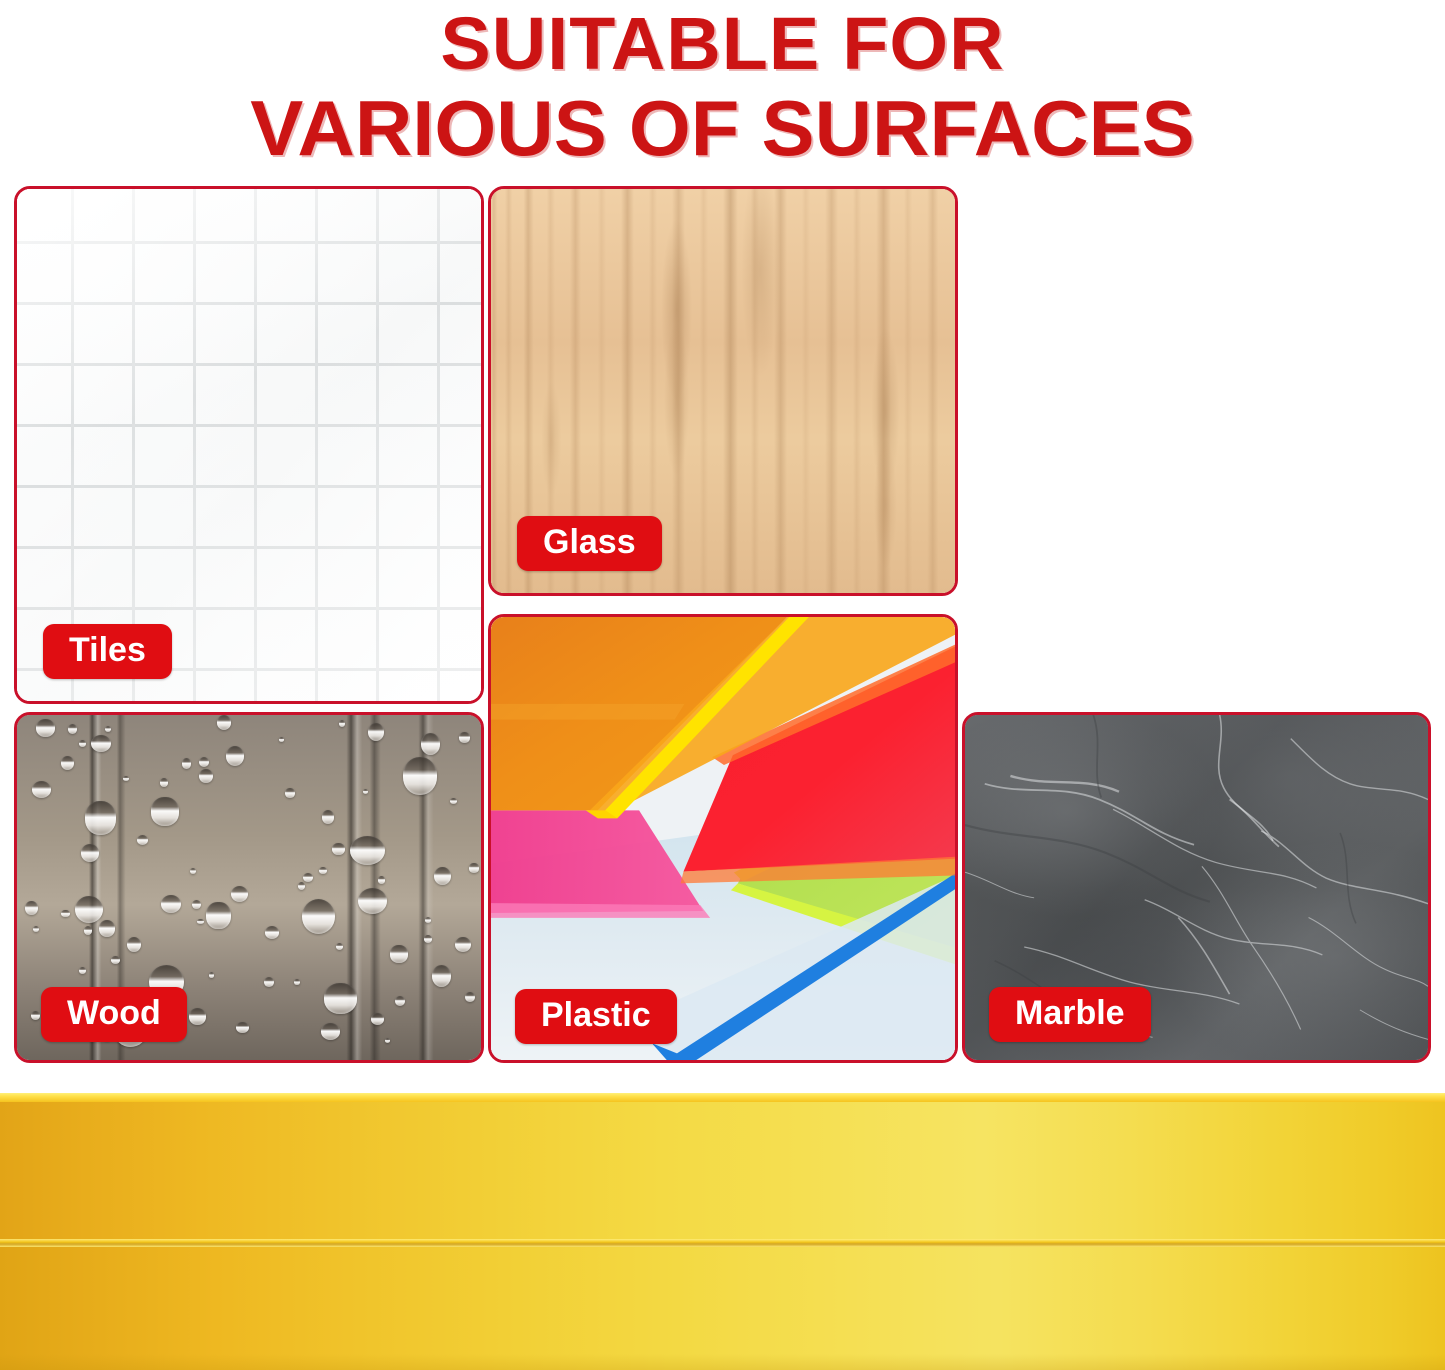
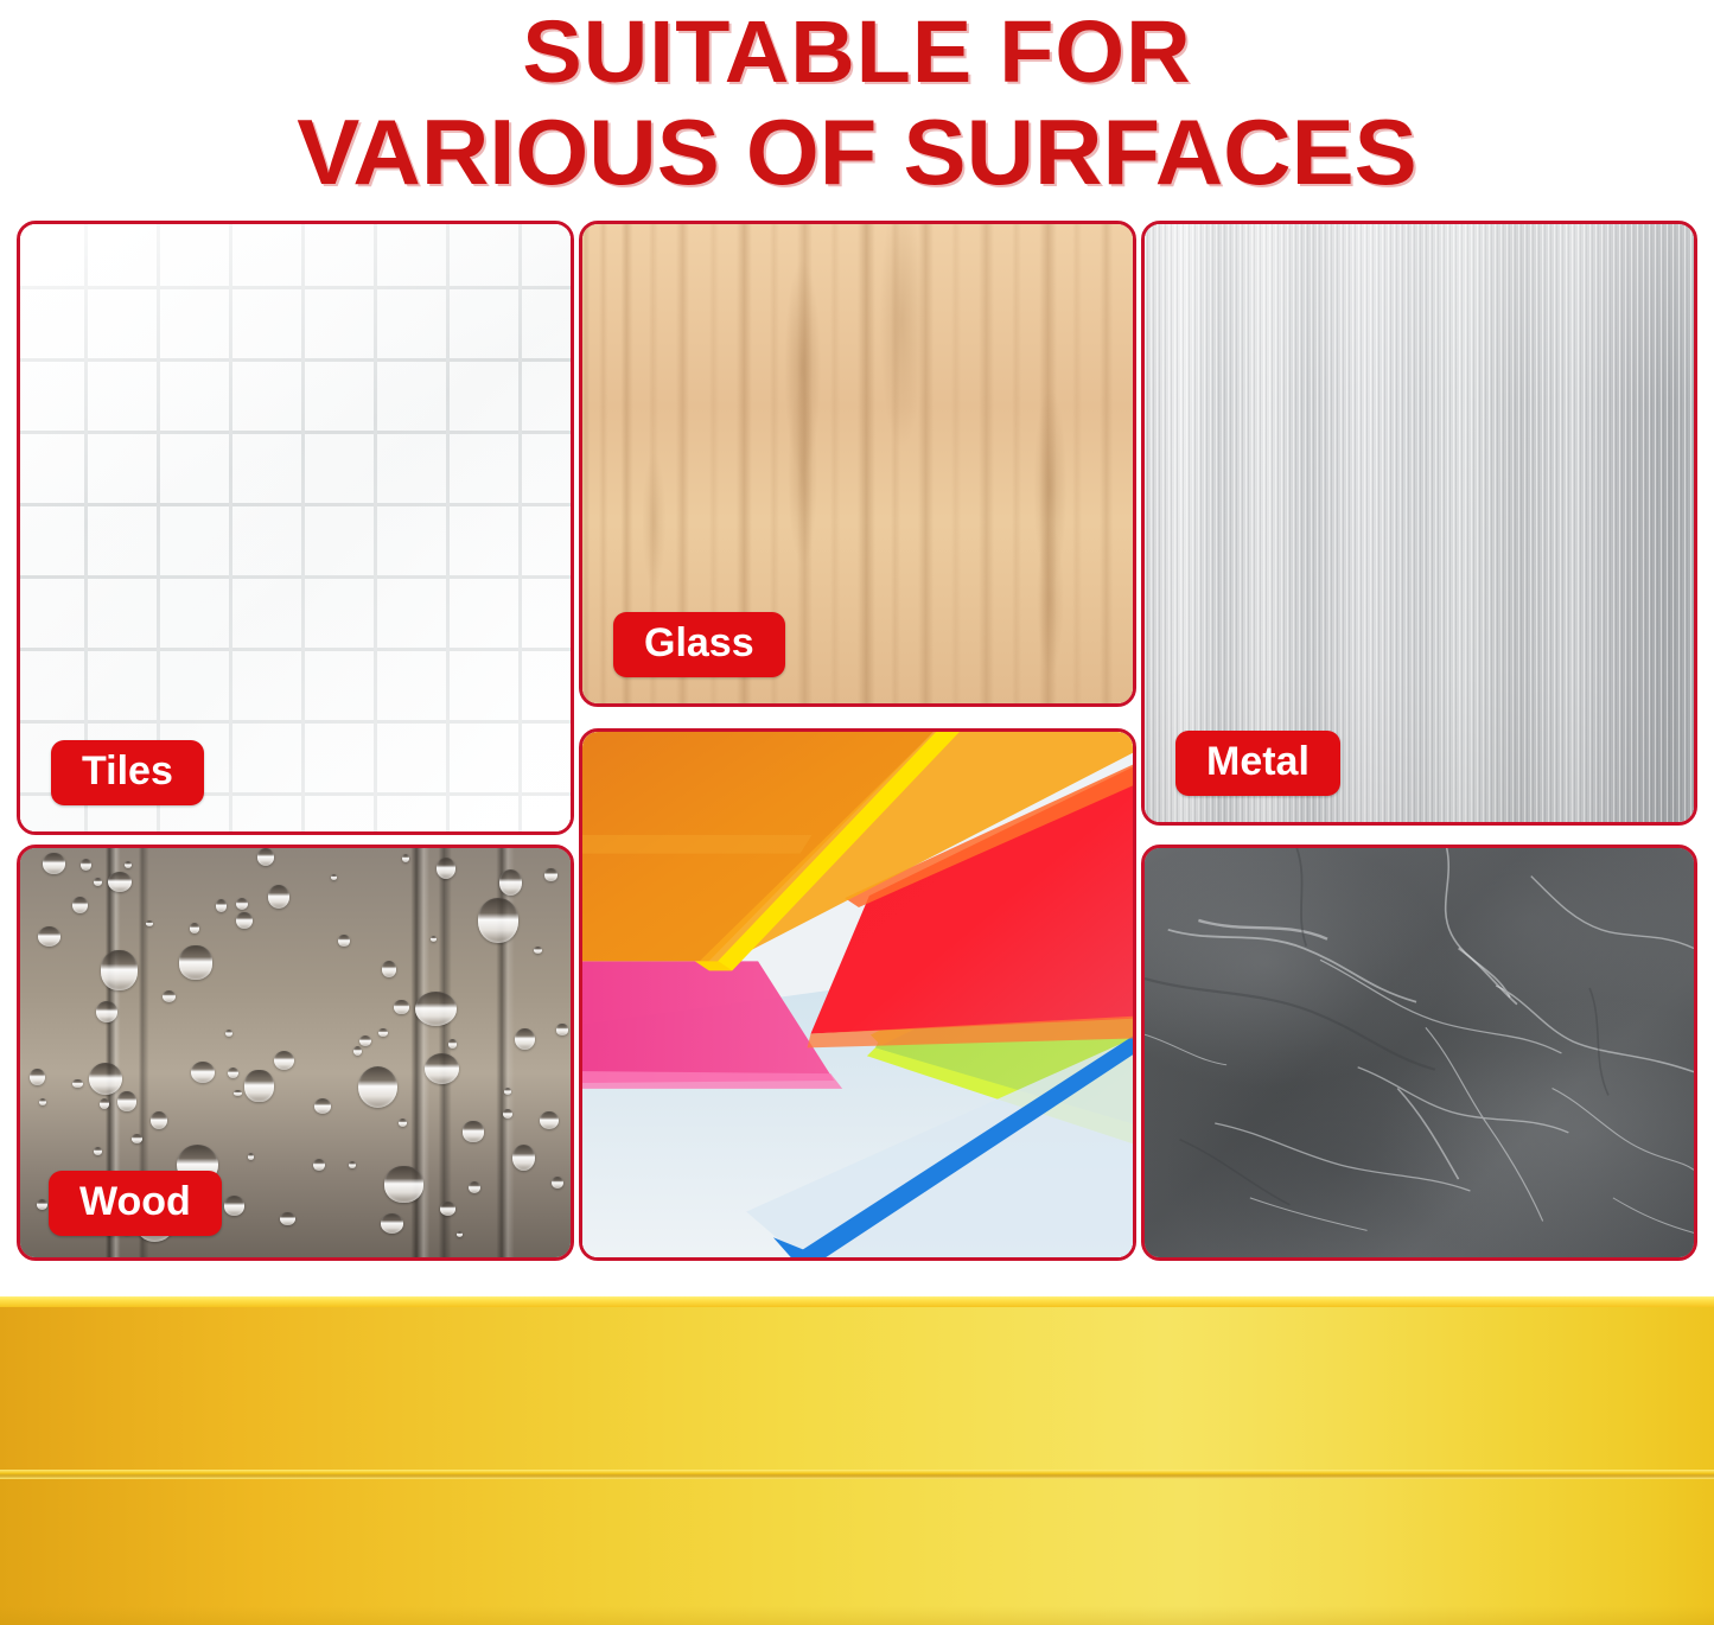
  SUITABLE FOR
  VARIOUS OF SURFACES
  Tiles
  Glass
+ Metal
  Wood
- Plastic
- Marble
